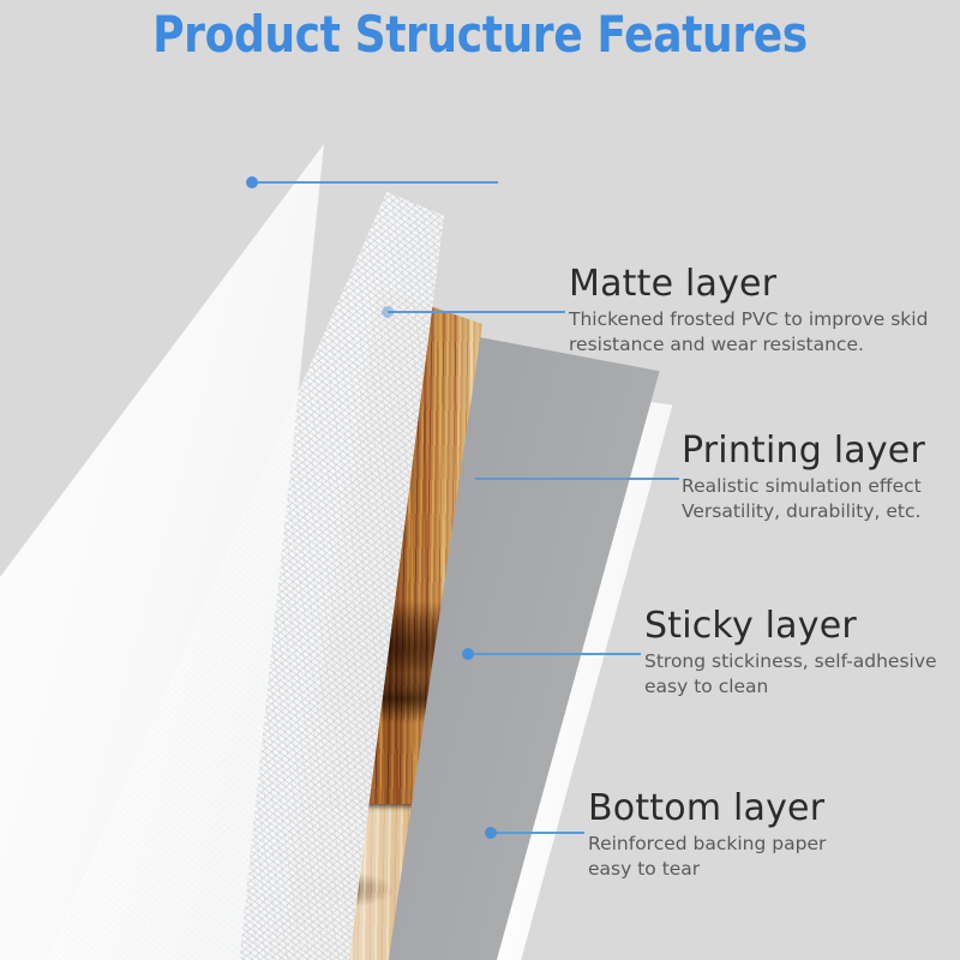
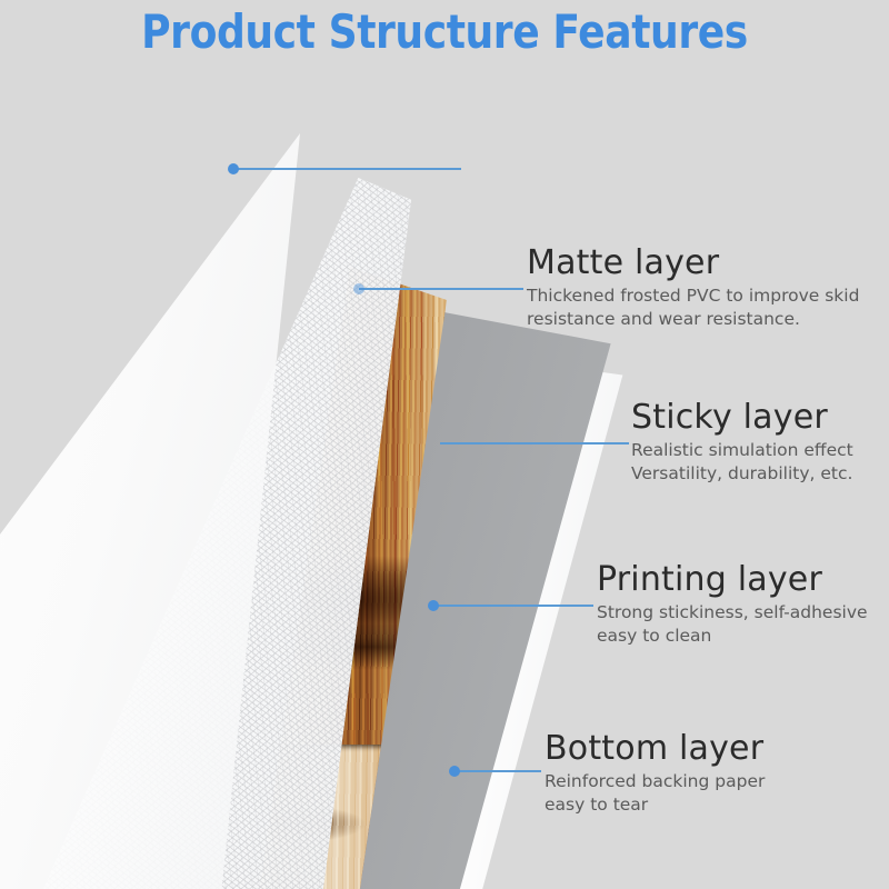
  Product Structure Features
  Matte layer
  Thickened frosted PVC to improve skid
  resistance and wear resistance.
- Printing layer
+ Sticky layer
  Realistic simulation effect
  Versatility, durability, etc.
- Sticky layer
+ Printing layer
  Strong stickiness, self-adhesive
  easy to clean
  Bottom layer
  Reinforced backing paper
  easy to tear
